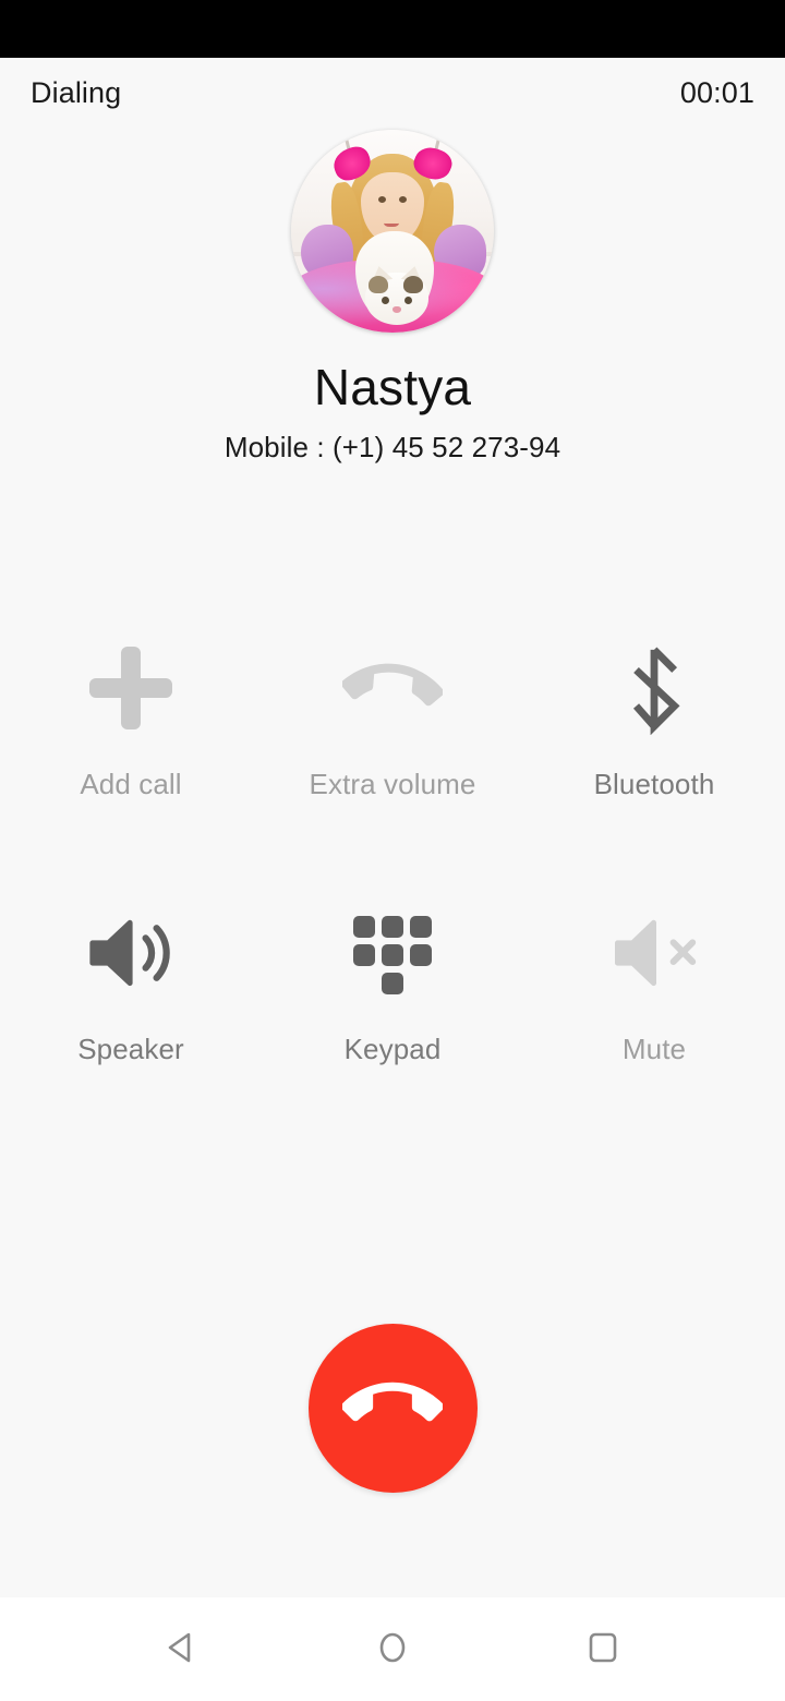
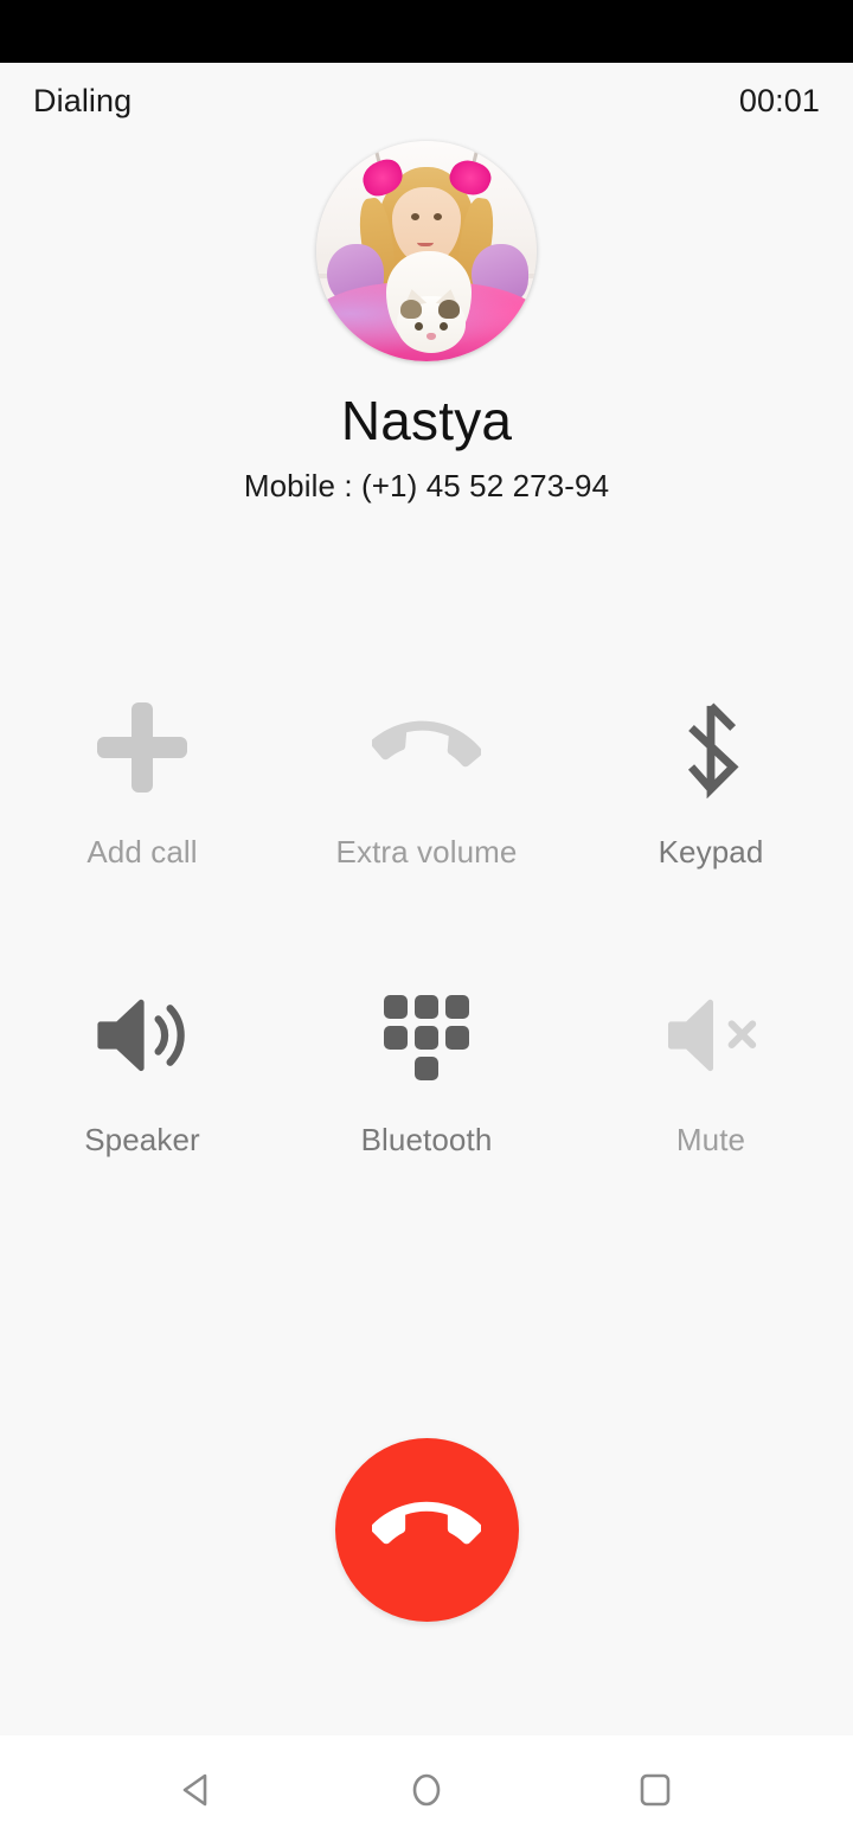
  Dialing
  00:01
  Nastya
  Mobile : (+1) 45 52 273-94
  Add call
  Extra volume
- Bluetooth
+ Keypad
  Speaker
- Keypad
+ Bluetooth
  Mute
